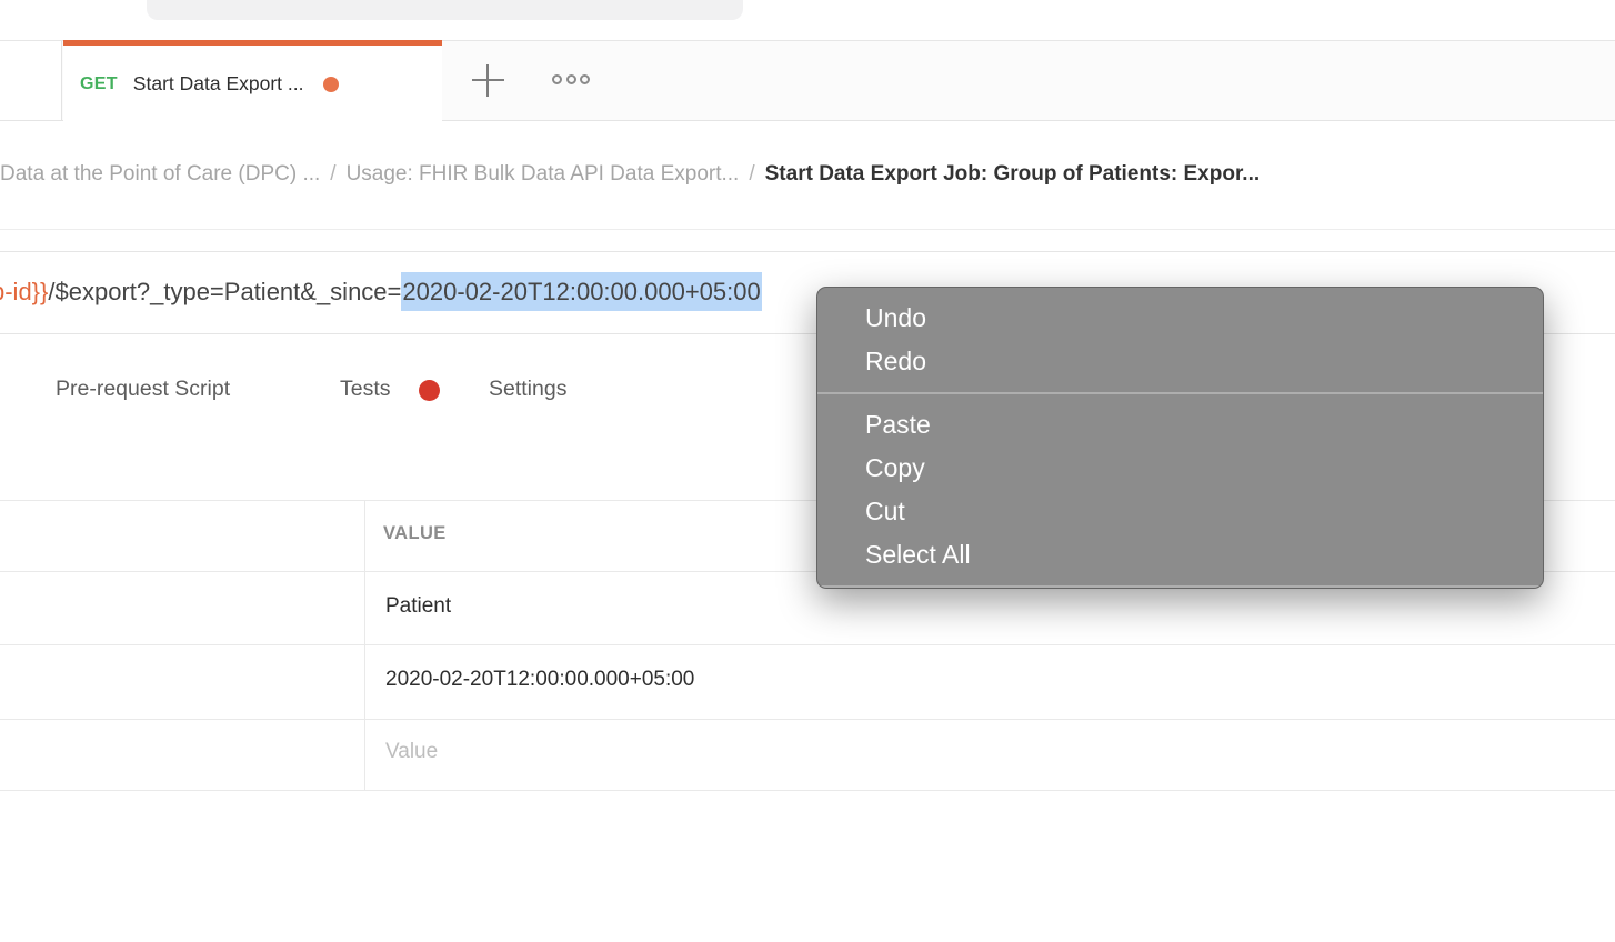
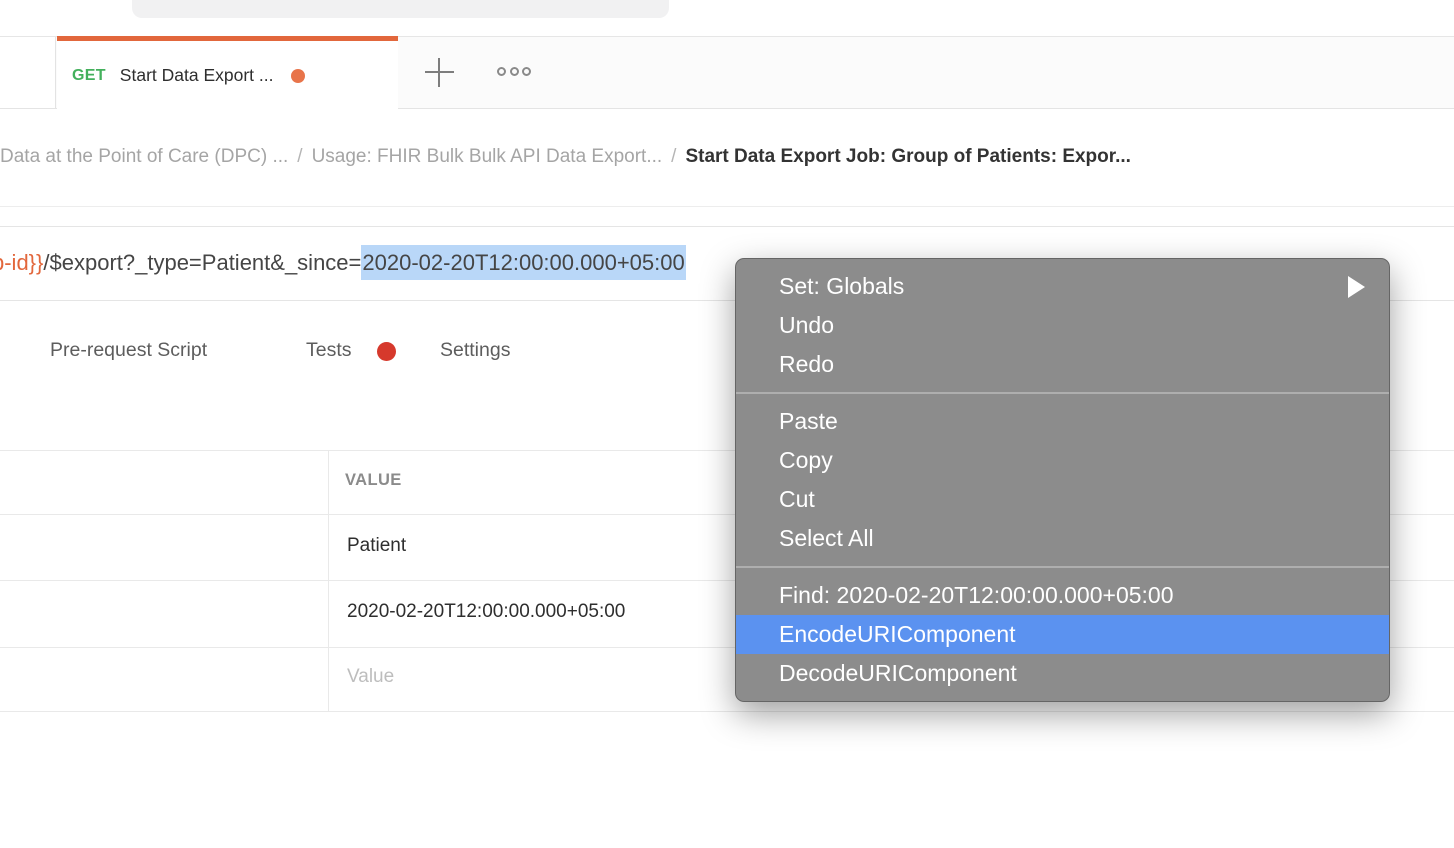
  GET
  Start Data Export ...
- Data at the Point of Care (DPC) ... / Usage: FHIR Bulk Data API Data Export... / Start Data Export Job: Group of Patients: Expor...
+ Data at the Point of Care (DPC) ... / Usage: FHIR Bulk Bulk API Data Export... / Start Data Export Job: Group of Patients: Expor...
  -id}}/$export?_type=Patient&_since=2020-02-20T12:00:00.000+05:00
  Pre-request Script
  Tests
  Settings
  VALUE
  Patient
  2020-02-20T12:00:00.000+05:00
  Value
+ Set: Globals
  Undo
  Redo
  Paste
  Copy
  Cut
  Select All
+ Find: 2020-02-20T12:00:00.000+05:00
+ EncodeURIComponent
+ DecodeURIComponent
